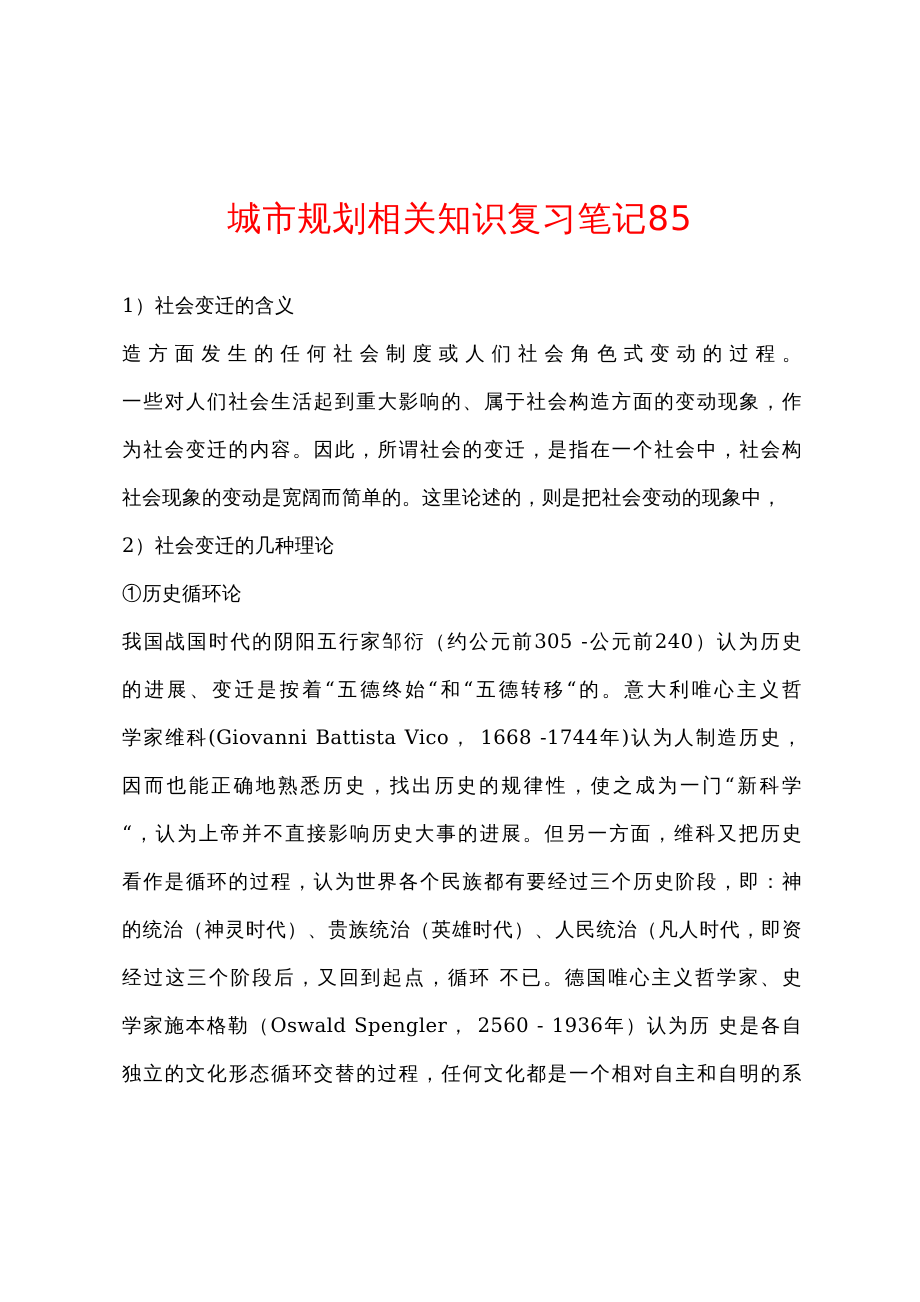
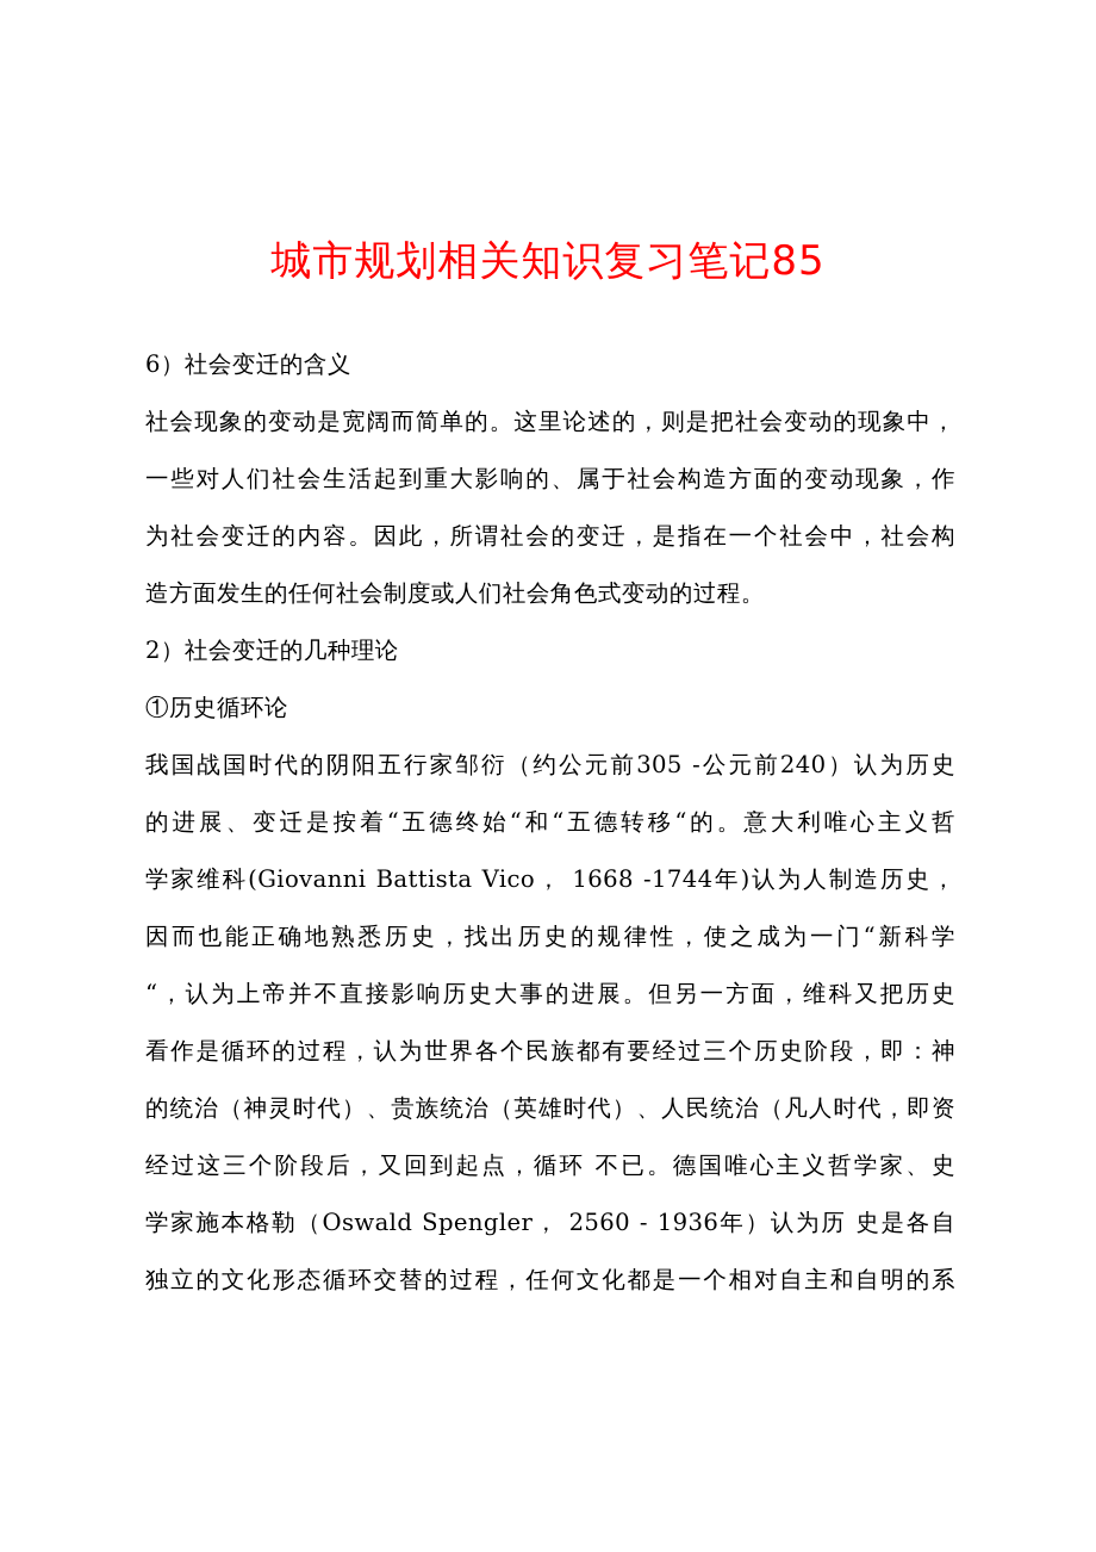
  城市规划相关知识复习笔记85
- 1）社会变迁的含义
+ 6）社会变迁的含义
- 造方面发生的任何社会制度或人们社会角色式变动的过程。
+ 社会现象的变动是宽阔而简单的。这里论述的，则是把社会变动的现象中，
  一些对人们社会生活起到重大影响的、属于社会构造方面的变动现象，作
  为社会变迁的内容。因此，所谓社会的变迁，是指在一个社会中，社会构
- 社会现象的变动是宽阔而简单的。这里论述的，则是把社会变动的现象中，
+ 造方面发生的任何社会制度或人们社会角色式变动的过程。
  2）社会变迁的几种理论
  ①历史循环论
  我国战国时代的阴阳五行家邹衍（约公元前305 -公元前240）认为历史
  的进展、变迁是按着“五德终始“和“五德转移“的。意大利唯心主义哲
  学家维科(Giovanni Battista Vico， 1668 -1744年)认为人制造历史，
  因而也能正确地熟悉历史，找出历史的规律性，使之成为一门“新科学
  “，认为上帝并不直接影响历史大事的进展。但另一方面，维科又把历史
  看作是循环的过程，认为世界各个民族都有要经过三个历史阶段，即：神
  的统治（神灵时代）、贵族统治（英雄时代）、人民统治（凡人时代，即资
  经过这三个阶段后，又回到起点，循环 不已。德国唯心主义哲学家、史
  学家施本格勒（Oswald Spengler， 2560 - 1936年）认为历 史是各自
  独立的文化形态循环交替的过程，任何文化都是一个相对自主和自明的系
